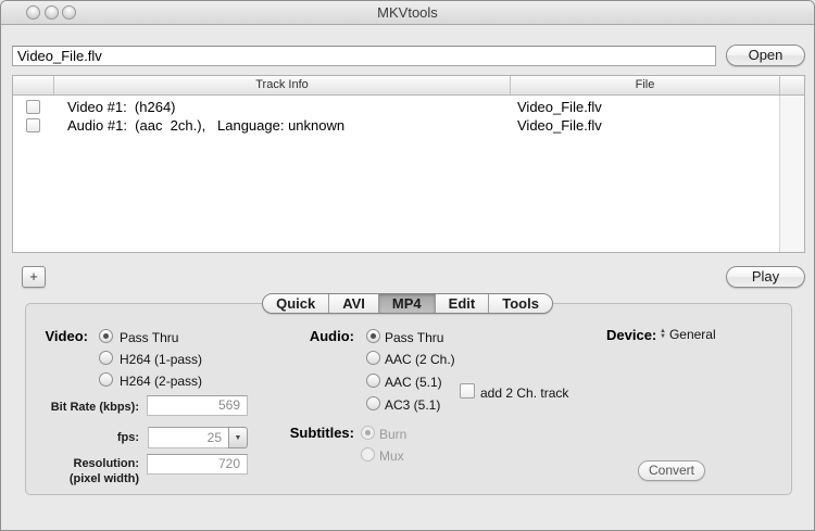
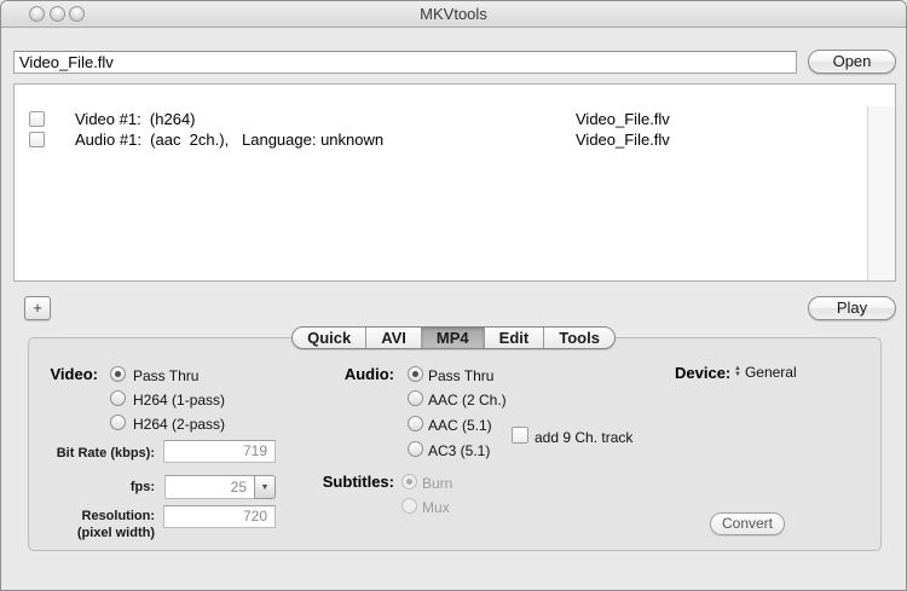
  MKVtools
  Video_File.flv
  Open
- Track Info
- File
  Video #1: (h264)
  Video_File.flv
  Audio #1: (aac 2ch.), Language: unknown
  Video_File.flv
  +
  Play
  Quick
  AVI
  MP4
  Edit
  Tools
  Video:
  Pass Thru
  H264 (1-pass)
  H264 (2-pass)
  Bit Rate (kbps):
- 569
+ 719
  fps:
  25
  Resolution:
  (pixel width)
  720
  Audio:
  Pass Thru
  AAC (2 Ch.)
  AAC (5.1)
  AC3 (5.1)
- add 2 Ch. track
+ add 9 Ch. track
  Subtitles:
  Burn
  Mux
  Device:
  General
  Convert
